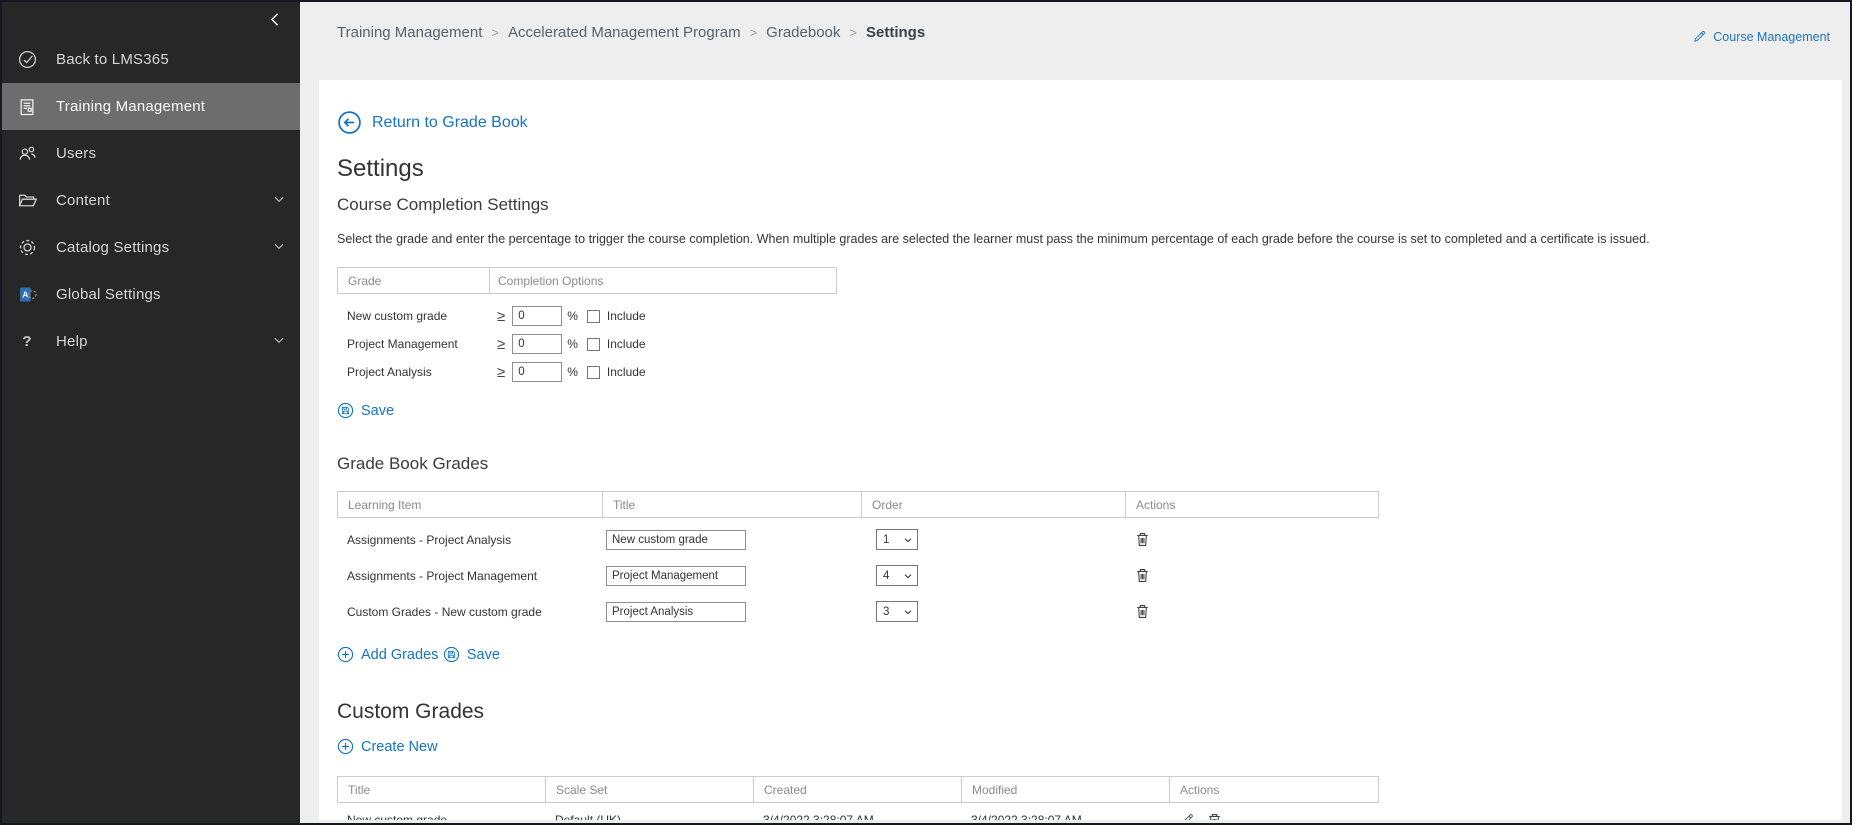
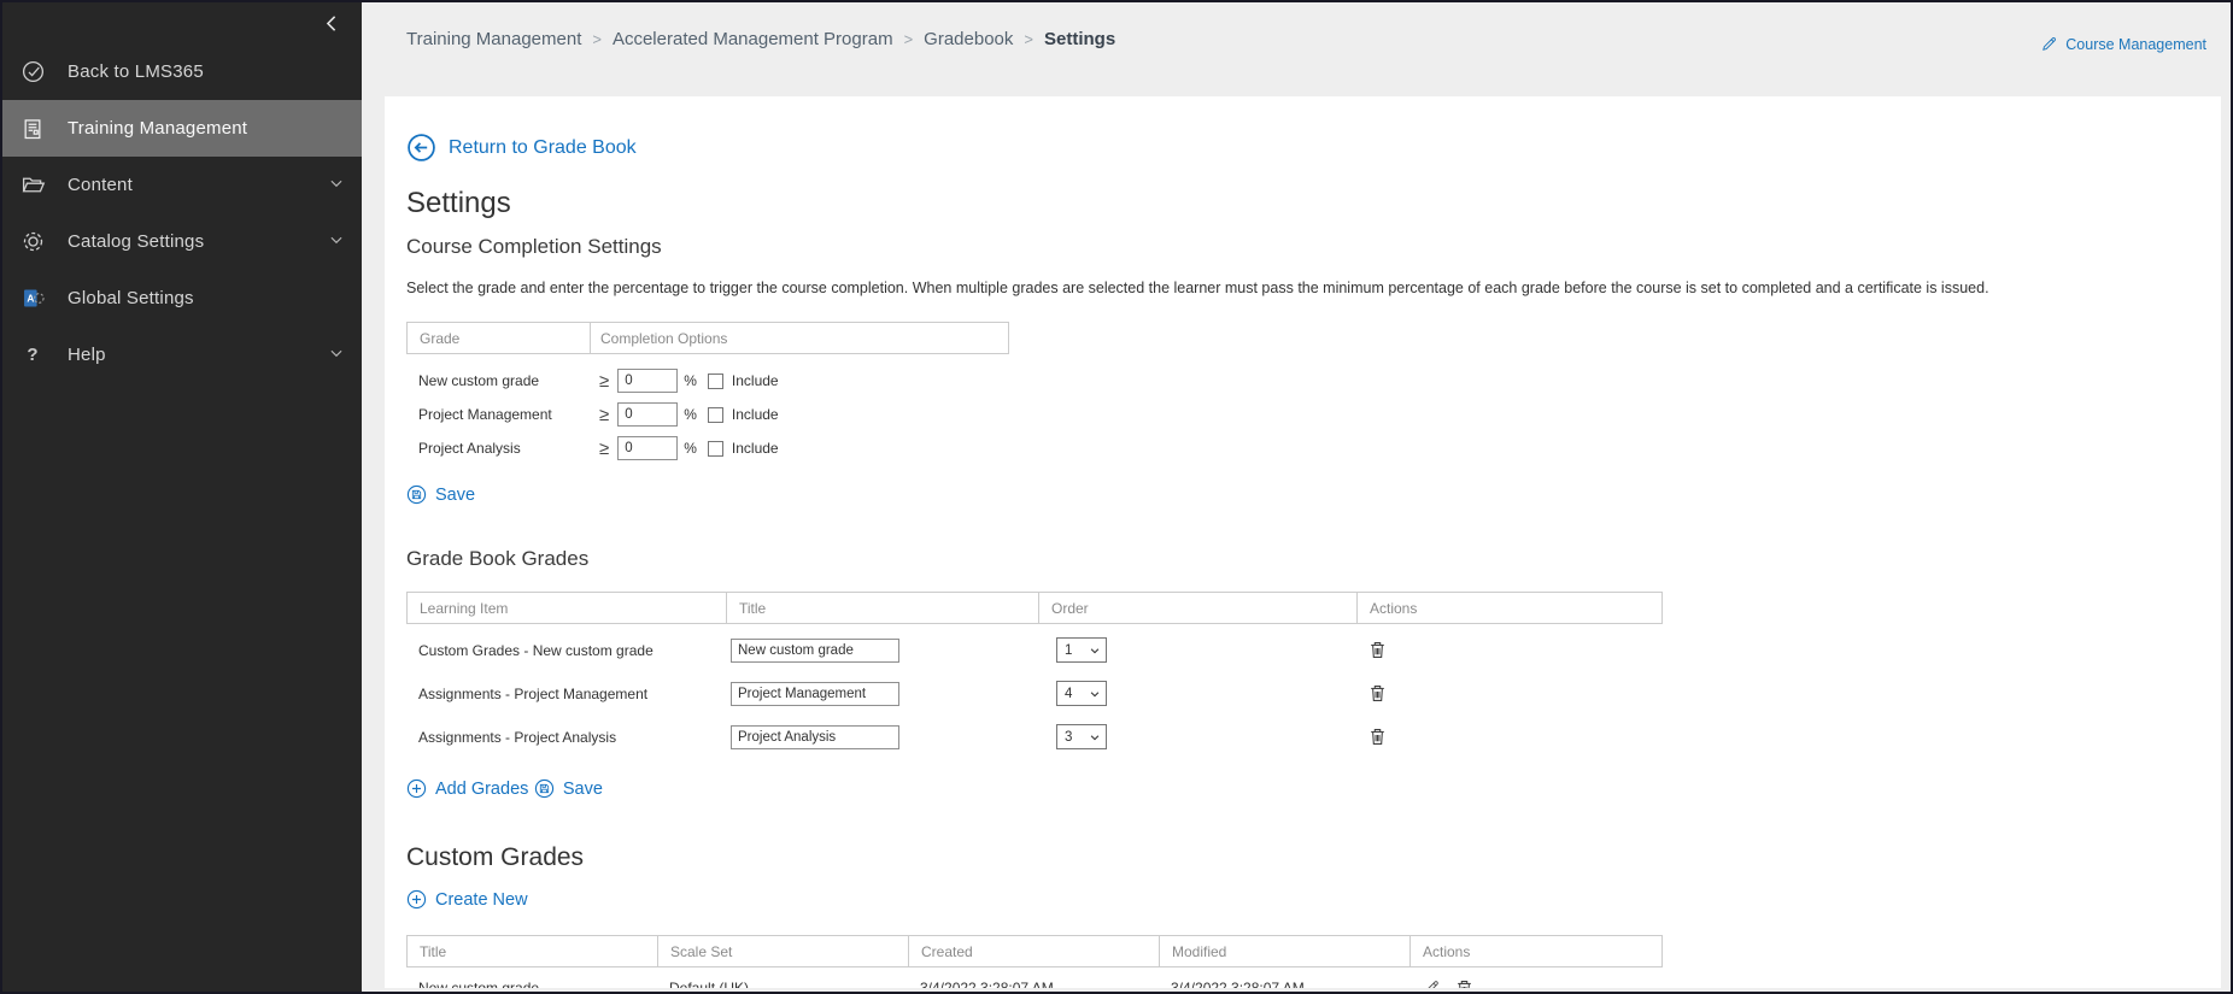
  Back to LMS365
  Training Management
- Users
  Content
  Catalog Settings
  A
  Global Settings
  ?
  Help
  Training Management
  >
  Accelerated Management Program
  >
  Gradebook
  >
  Settings
  Course Management
  Return to Grade Book
  Settings
  Course Completion Settings
  Select the grade and enter the percentage to trigger the course completion. When multiple grades are selected the learner must pass the minimum percentage of each grade before the course is set to completed and a certificate is issued.
  Grade
  Completion Options
  New custom grade
  ≥
  0
  %
  Include
  Project Management
  ≥
  0
  %
  Include
  Project Analysis
  ≥
  0
  %
  Include
  Save
  Grade Book Grades
  Learning Item
  Title
  Order
  Actions
- Assignments - Project Analysis
+ Custom Grades - New custom grade
  New custom grade
  1
  Assignments - Project Management
  Project Management
  4
- Custom Grades - New custom grade
+ Assignments - Project Analysis
  Project Analysis
  3
  Add Grades
  Save
  Custom Grades
  Create New
  Title
  Scale Set
  Created
  Modified
  Actions
